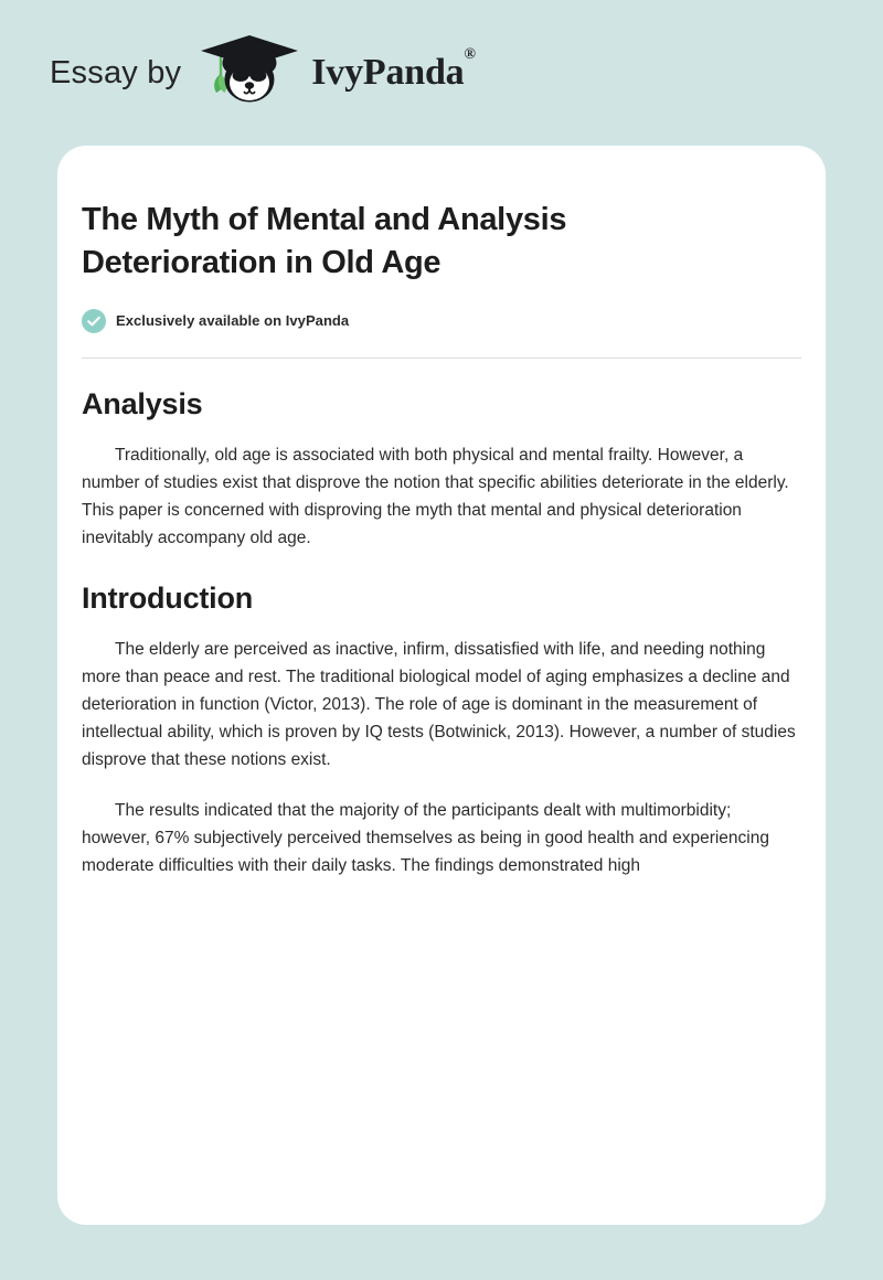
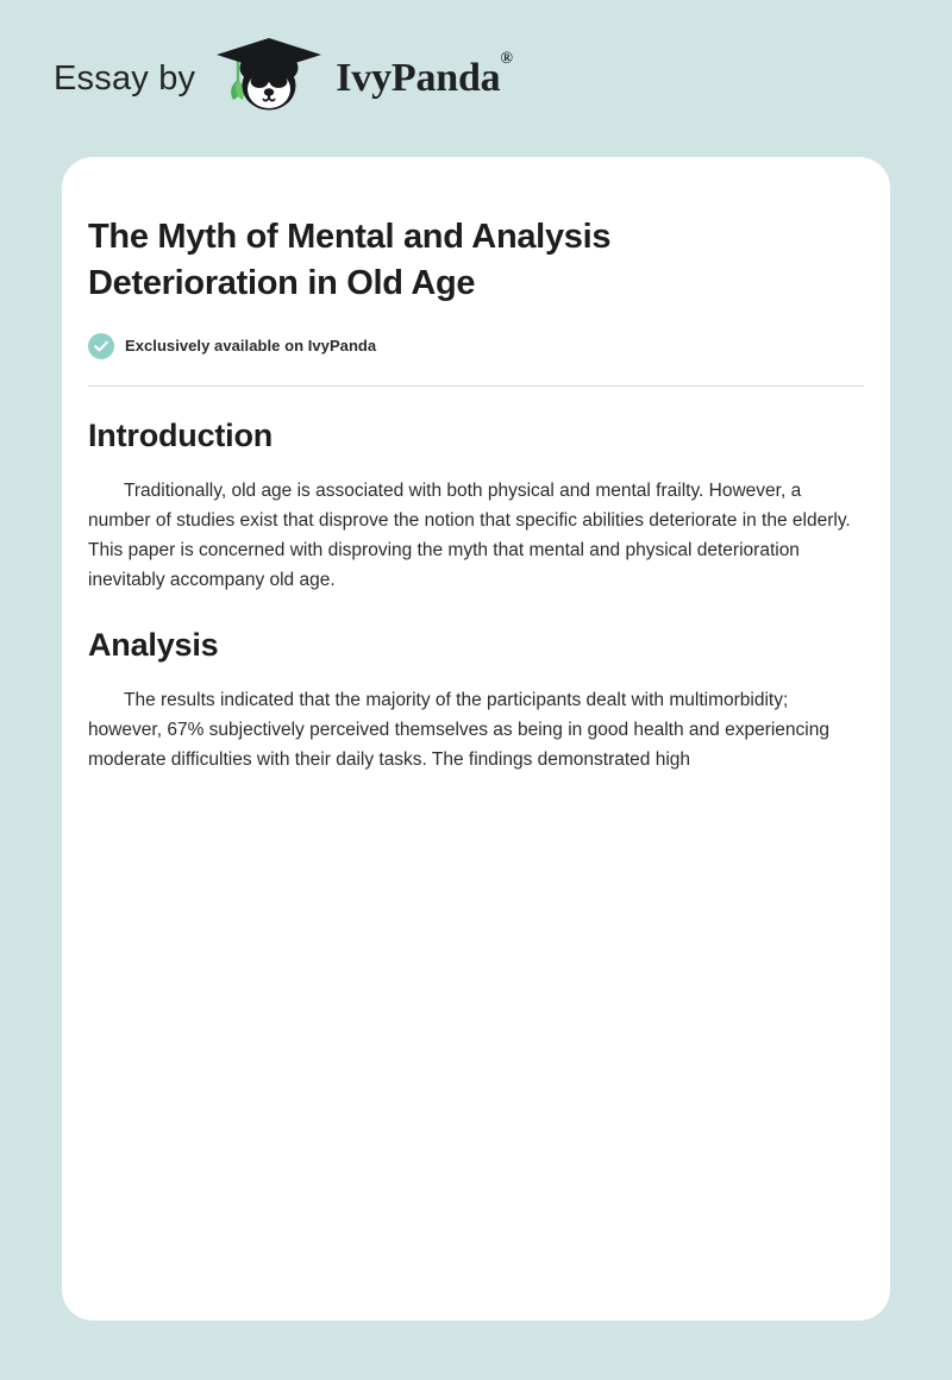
  Essay by
  IvyPanda®
  The Myth of Mental and Analysis Deterioration in Old Age
  Exclusively available on IvyPanda
- Analysis
+ Introduction
  Traditionally, old age is associated with both physical and mental frailty. However, a number of studies exist that disprove the notion that specific abilities deteriorate in the elderly. This paper is concerned with disproving the myth that mental and physical deterioration inevitably accompany old age.
- Introduction
+ Analysis
- The elderly are perceived as inactive, infirm, dissatisfied with life, and needing nothing more than peace and rest. The traditional biological model of aging emphasizes a decline and deterioration in function (Victor, 2013). The role of age is dominant in the measurement of intellectual ability, which is proven by IQ tests (Botwinick, 2013). However, a number of studies disprove that these notions exist.
  The results indicated that the majority of the participants dealt with multimorbidity; however, 67% subjectively perceived themselves as being in good health and experiencing moderate difficulties with their daily tasks. The findings demonstrated high
